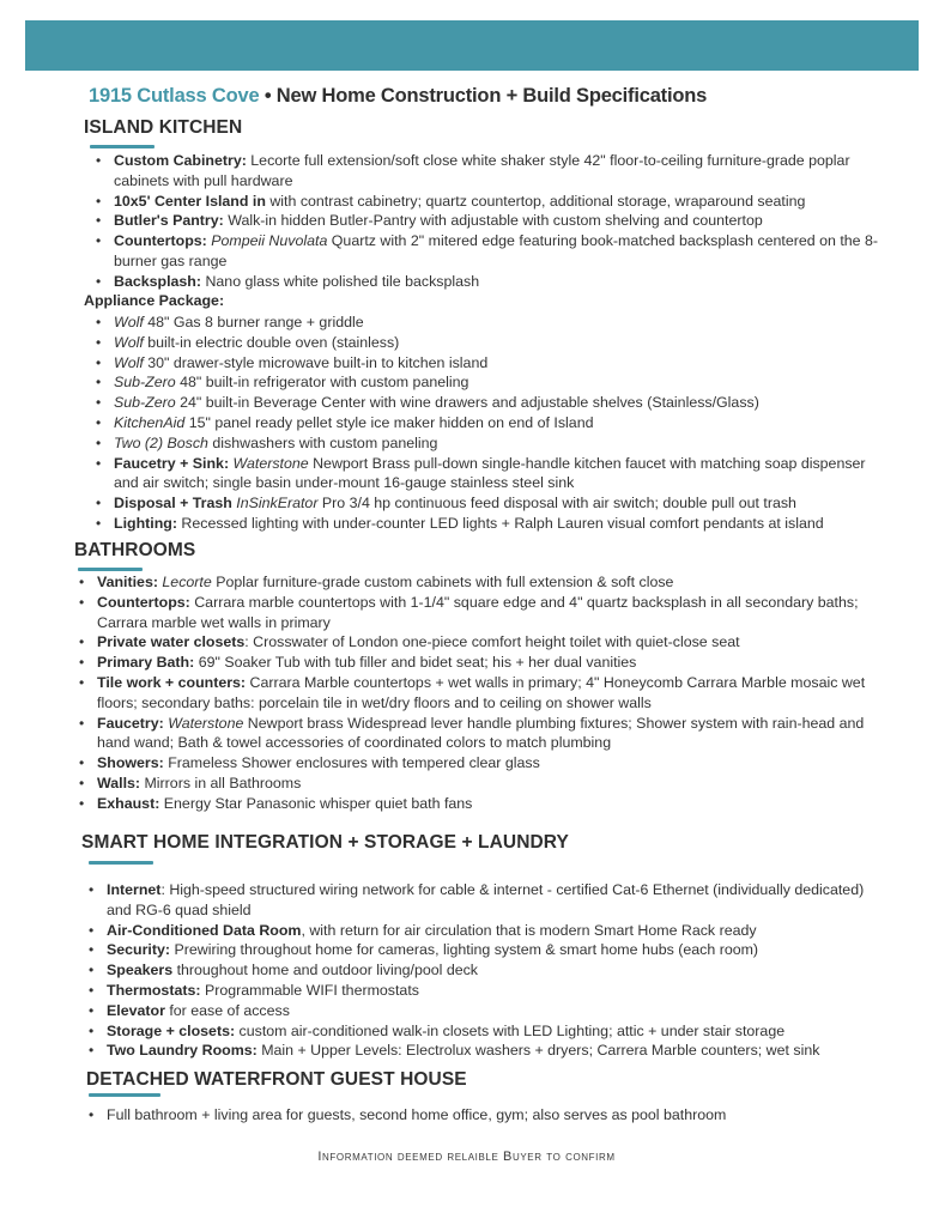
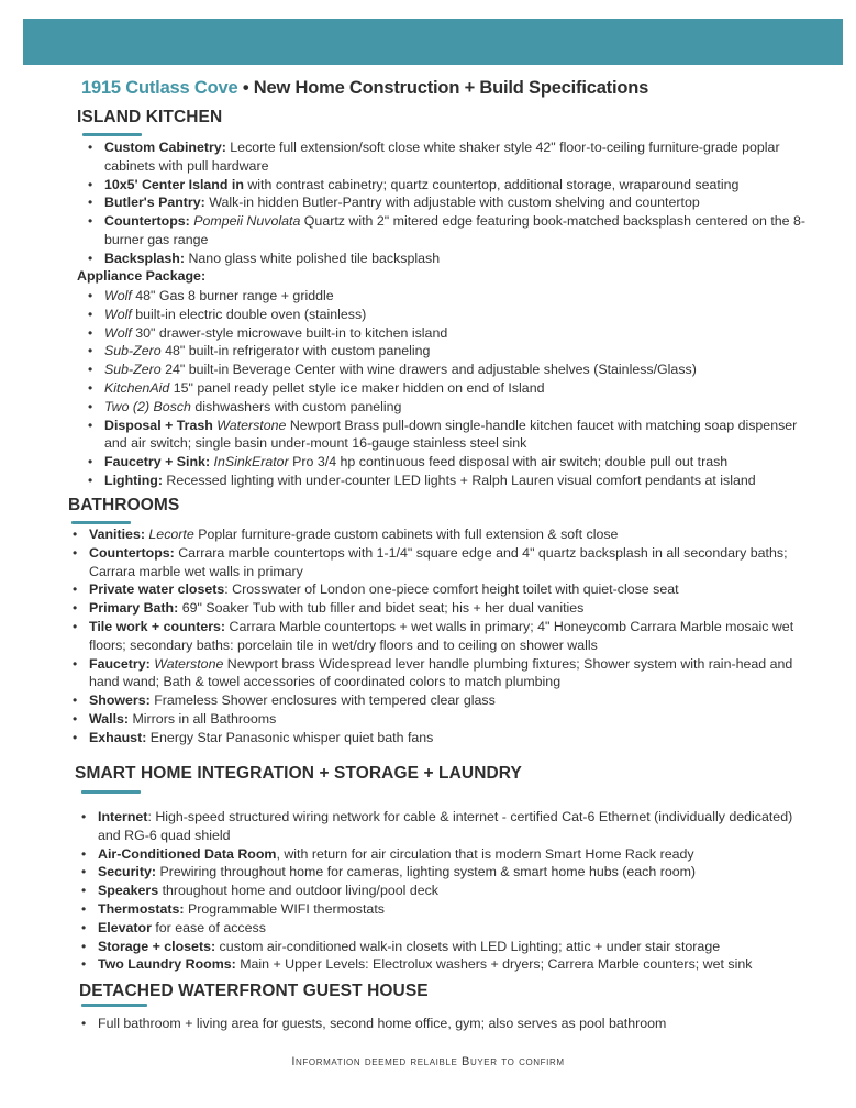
  1915 Cutlass Cove • New Home Construction + Build Specifications
  ISLAND KITCHEN
  •
  Custom Cabinetry: Lecorte full extension/soft close white shaker style 42" floor-to-ceiling furniture-grade poplar cabinets with pull hardware
  •
  10x5' Center Island in with contrast cabinetry; quartz countertop, additional storage, wraparound seating
  •
  Butler's Pantry: Walk-in hidden Butler-Pantry with adjustable with custom shelving and countertop
  •
  Countertops: Pompeii Nuvolata Quartz with 2" mitered edge featuring book-matched backsplash centered on the 8-burner gas range
  •
  Backsplash: Nano glass white polished tile backsplash
  Appliance Package:
  •
  Wolf 48" Gas 8 burner range + griddle
  •
  Wolf built-in electric double oven (stainless)
  •
  Wolf 30" drawer-style microwave built-in to kitchen island
  •
  Sub-Zero 48" built-in refrigerator with custom paneling
  •
  Sub-Zero 24" built-in Beverage Center with wine drawers and adjustable shelves (Stainless/Glass)
  •
  KitchenAid 15" panel ready pellet style ice maker hidden on end of Island
  •
  Two (2) Bosch dishwashers with custom paneling
  •
- Faucetry + Sink: Waterstone Newport Brass pull-down single-handle kitchen faucet with matching soap dispenser and air switch; single basin under-mount 16-gauge stainless steel sink
+ Disposal + Trash Waterstone Newport Brass pull-down single-handle kitchen faucet with matching soap dispenser and air switch; single basin under-mount 16-gauge stainless steel sink
  •
- Disposal + Trash InSinkErator Pro 3/4 hp continuous feed disposal with air switch; double pull out trash
+ Faucetry + Sink: InSinkErator Pro 3/4 hp continuous feed disposal with air switch; double pull out trash
  •
  Lighting: Recessed lighting with under-counter LED lights + Ralph Lauren visual comfort pendants at island
  BATHROOMS
  •
  Vanities: Lecorte Poplar furniture-grade custom cabinets with full extension & soft close
  •
  Countertops: Carrara marble countertops with 1-1/4" square edge and 4" quartz backsplash in all secondary baths; Carrara marble wet walls in primary
  •
  Private water closets: Crosswater of London one-piece comfort height toilet with quiet-close seat
  •
  Primary Bath: 69" Soaker Tub with tub filler and bidet seat; his + her dual vanities
  •
  Tile work + counters: Carrara Marble countertops + wet walls in primary; 4" Honeycomb Carrara Marble mosaic wet floors; secondary baths: porcelain tile in wet/dry floors and to ceiling on shower walls
  •
  Faucetry: Waterstone Newport brass Widespread lever handle plumbing fixtures; Shower system with rain-head and hand wand; Bath & towel accessories of coordinated colors to match plumbing
  •
  Showers: Frameless Shower enclosures with tempered clear glass
  •
  Walls: Mirrors in all Bathrooms
  •
  Exhaust: Energy Star Panasonic whisper quiet bath fans
  SMART HOME INTEGRATION + STORAGE + LAUNDRY
  •
  Internet: High-speed structured wiring network for cable & internet - certified Cat-6 Ethernet (individually dedicated) and RG-6 quad shield
  •
  Air-Conditioned Data Room, with return for air circulation that is modern Smart Home Rack ready
  •
  Security: Prewiring throughout home for cameras, lighting system & smart home hubs (each room)
  •
  Speakers throughout home and outdoor living/pool deck
  •
  Thermostats: Programmable WIFI thermostats
  •
  Elevator for ease of access
  •
  Storage + closets: custom air-conditioned walk-in closets with LED Lighting; attic + under stair storage
  •
  Two Laundry Rooms: Main + Upper Levels: Electrolux washers + dryers; Carrera Marble counters; wet sink
  DETACHED WATERFRONT GUEST HOUSE
  •
  Full bathroom + living area for guests, second home office, gym; also serves as pool bathroom
  Information deemed relaible Buyer to confirm
